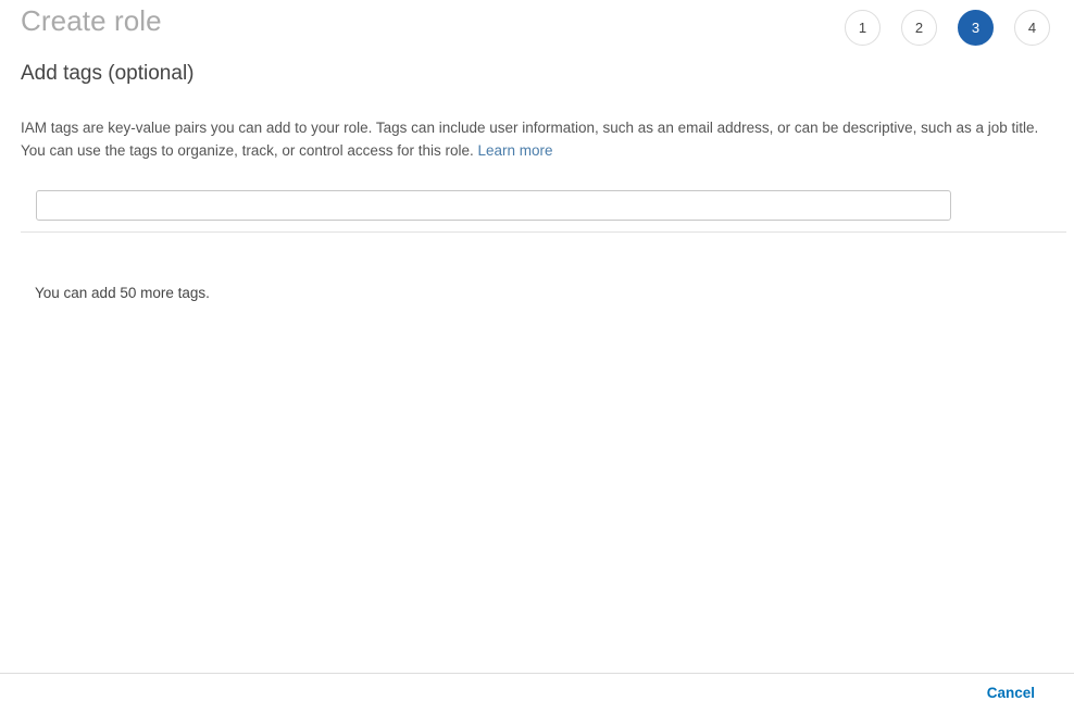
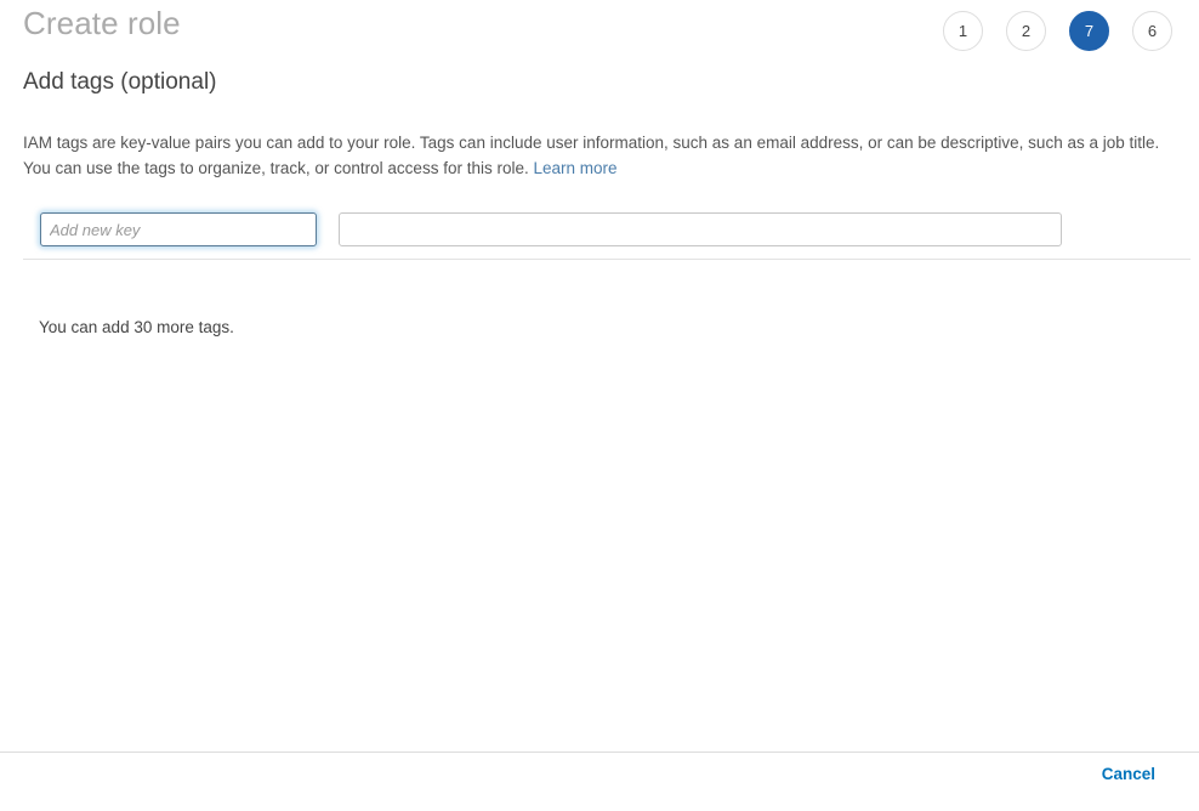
  Create role
  1
  2
- 3
+ 7
- 4
+ 6
  Add tags (optional)
  IAM tags are key-value pairs you can add to your role. Tags can include user information, such as an email address, or can be descriptive, such as a job title. You can use the tags to organize, track, or control access for this role. Learn more
+ Add new key
- You can add 50 more tags.
+ You can add 30 more tags.
  Cancel
